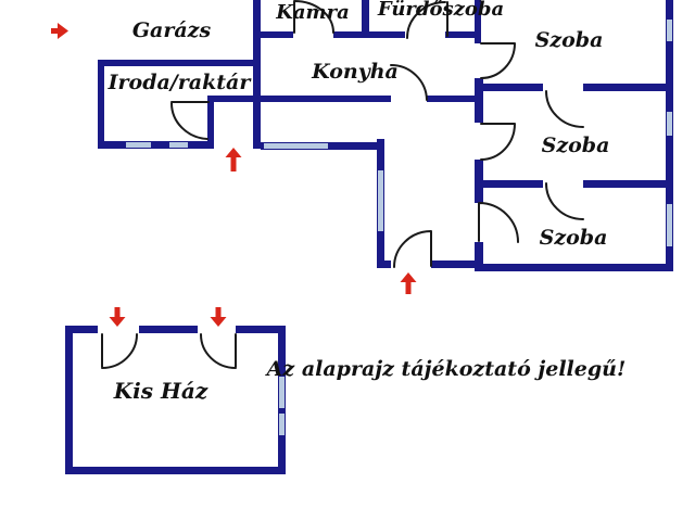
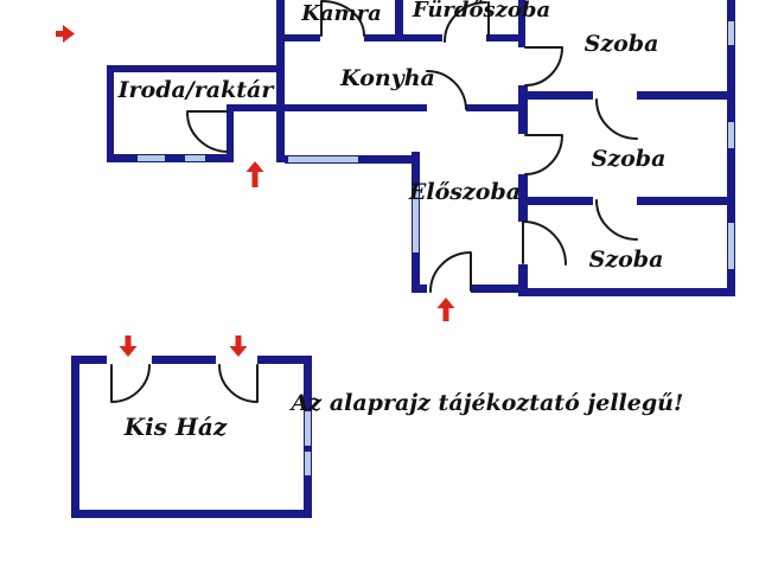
- Garázs
  Kamra
  Fürdőszoba
  Szoba
  Iroda/raktár
  Konyha
  Szoba
+ Előszoba
  Szoba
  Kis Ház
  Az alaprajz tájékoztató jellegű!
